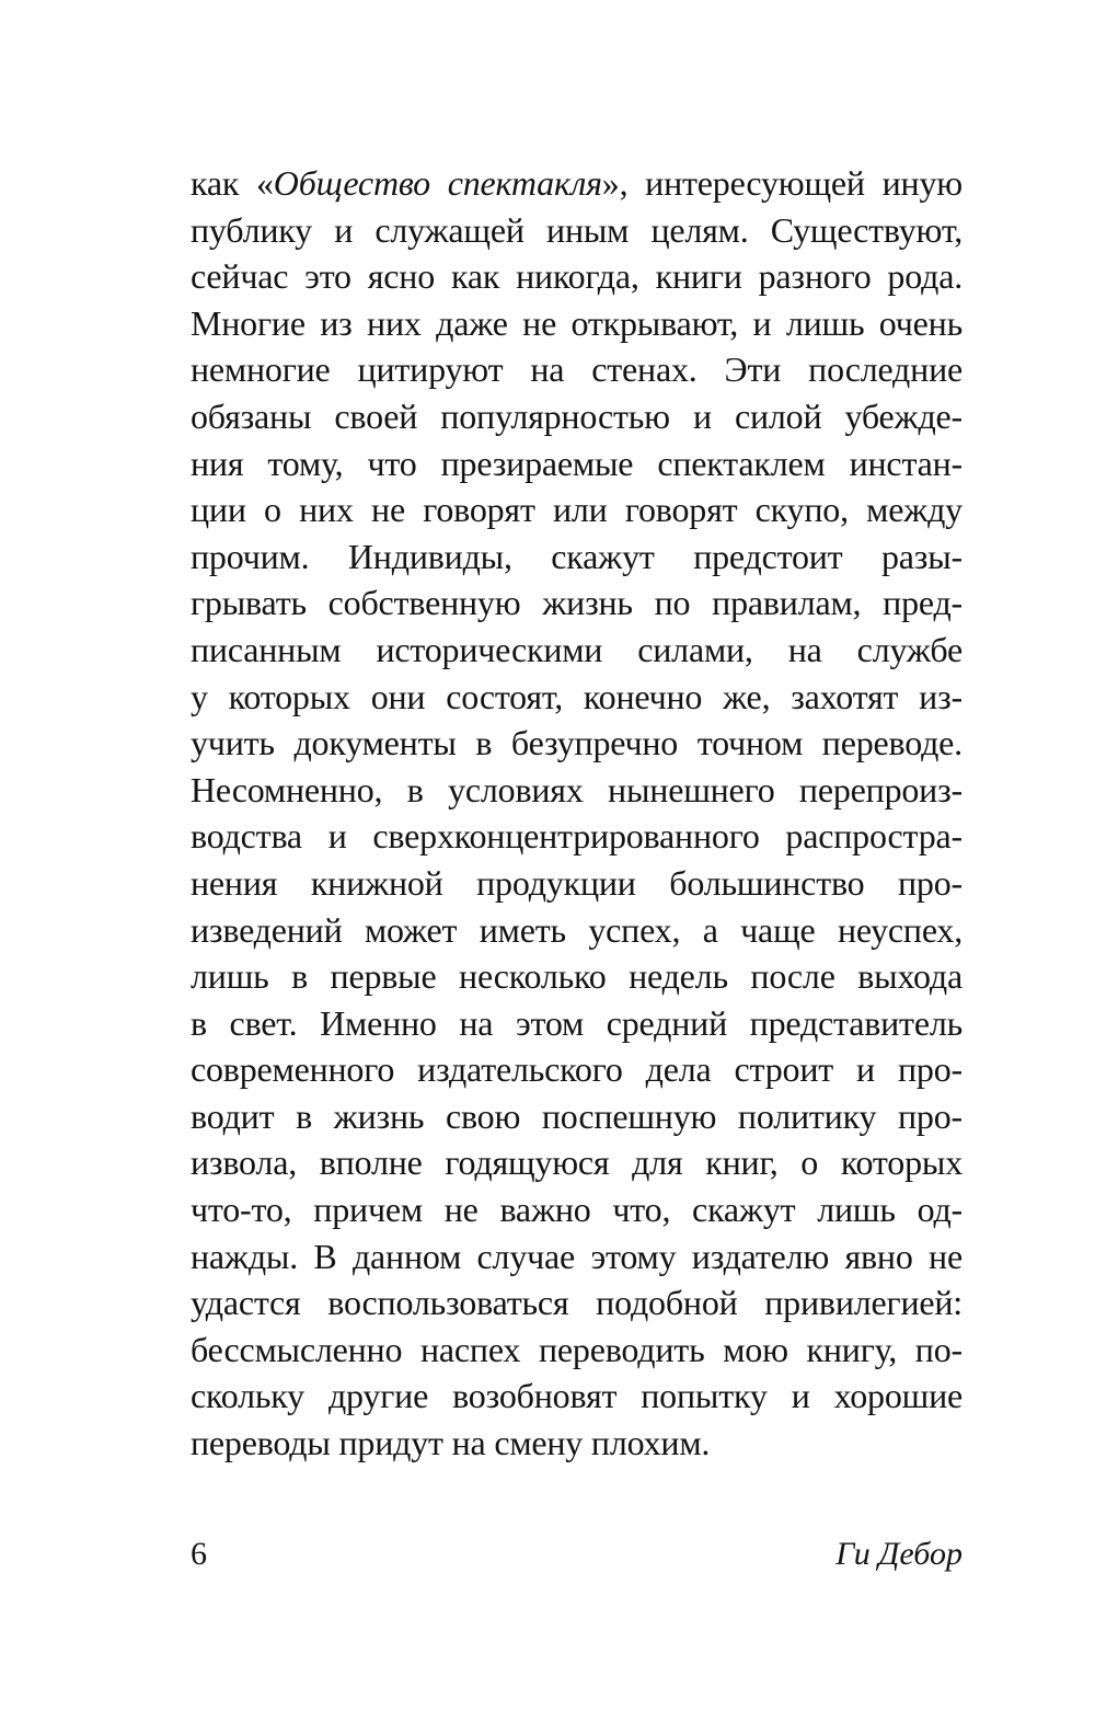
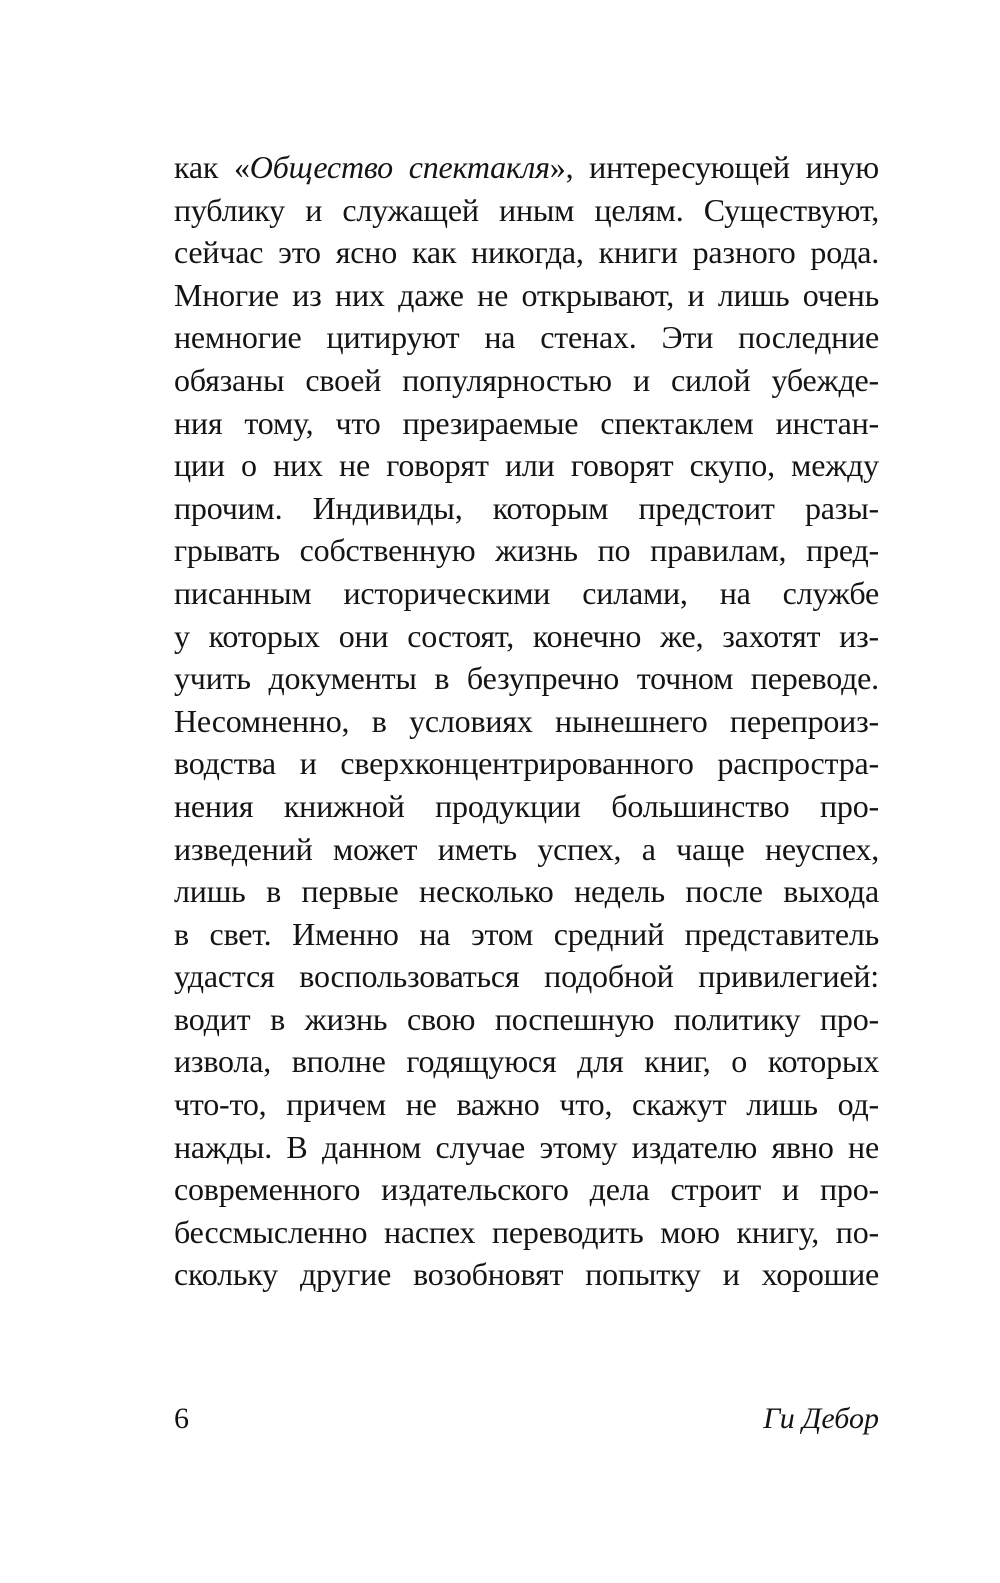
  как «Общество спектакля», интересующей иную
  публику и служащей иным целям. Существуют,
  сейчас это ясно как никогда, книги разного рода.
  Многие из них даже не открывают, и лишь очень
  немногие цитируют на стенах. Эти последние
  обязаны своей популярностью и силой убежде-
  ния тому, что презираемые спектаклем инстан-
  ции о них не говорят или говорят скупо, между
- прочим. Индивиды, скажут предстоит разы-
+ прочим. Индивиды, которым предстоит разы-
  грывать собственную жизнь по правилам, пред-
  писанным историческими силами, на службе
  у которых они состоят, конечно же, захотят из-
  учить документы в безупречно точном переводе.
  Несомненно, в условиях нынешнего перепроиз-
  водства и сверхконцентрированного распростра-
  нения книжной продукции большинство про-
  изведений может иметь успех, а чаще неуспех,
  лишь в первые несколько недель после выхода
  в свет. Именно на этом средний представитель
- современного издательского дела строит и про-
+ удастся воспользоваться подобной привилегией:
  водит в жизнь свою поспешную политику про-
  извола, вполне годящуюся для книг, о которых
  что-то, причем не важно что, скажут лишь од-
  нажды. В данном случае этому издателю явно не
- удастся воспользоваться подобной привилегией:
+ современного издательского дела строит и про-
  бессмысленно наспех переводить мою книгу, по-
  скольку другие возобновят попытку и хорошие
- переводы придут на смену плохим.
  6
  Ги Дебор
